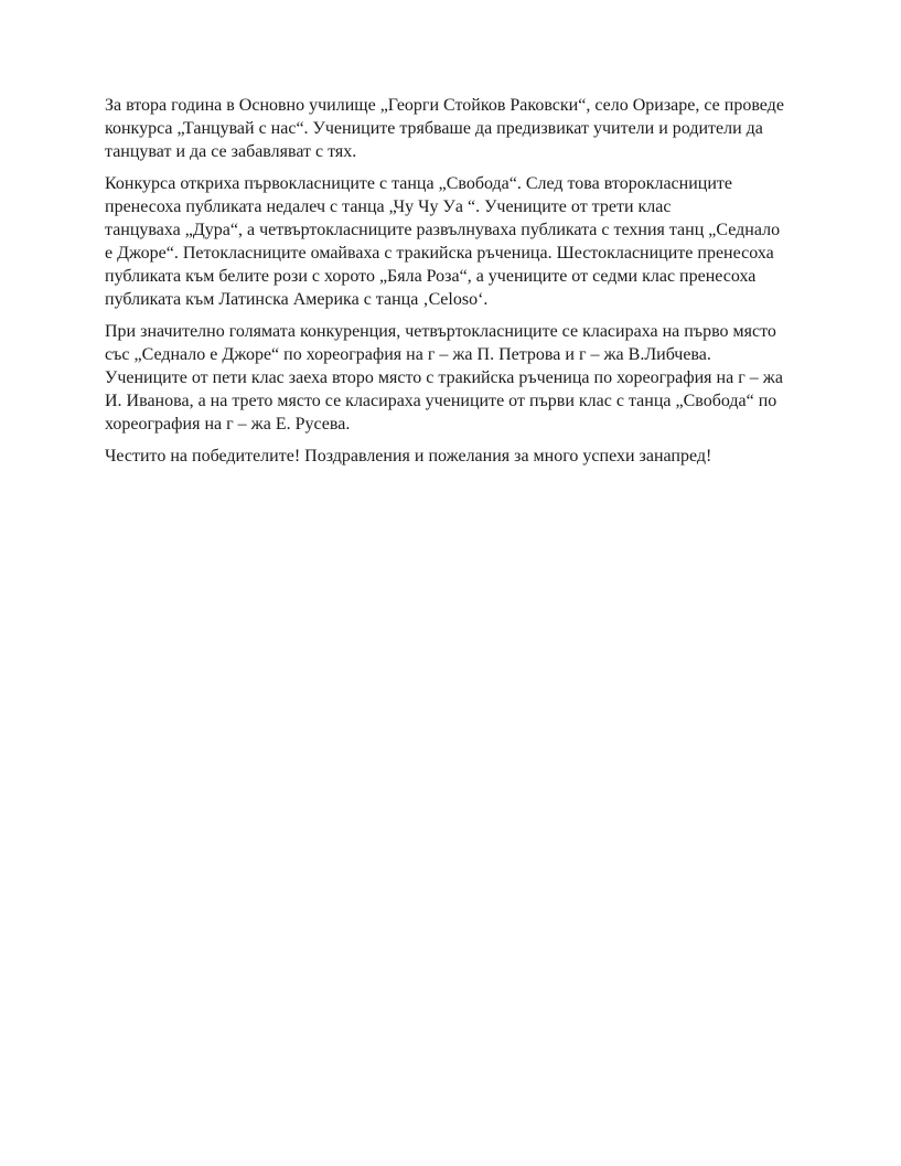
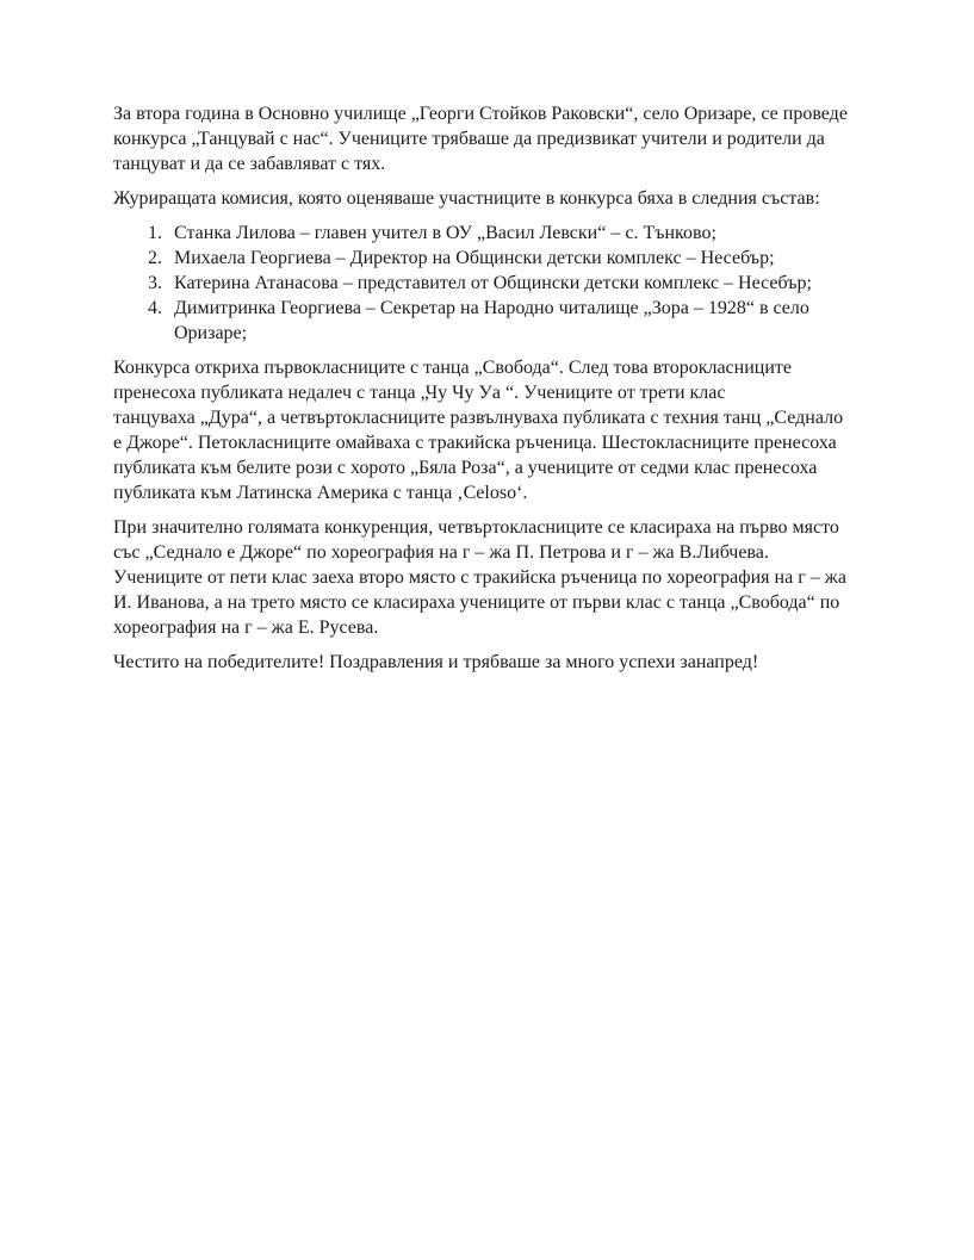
  За втора година в Основно училище „Георги Стойков Раковски“, село Оризаре, се проведе
  конкурса „Танцувай с нас“. Учениците трябваше да предизвикат учители и родители да
  танцуват и да се забавляват с тях.
+ Журиращата комисия, която оценяваше участниците в конкурса бяха в следния състав:
+ Станка Лилова – главен учител в ОУ „Васил Левски“ – с. Тънково;
+ Михаела Георгиева – Директор на Общински детски комплекс – Несебър;
+ Катерина Атанасова – представител от Общински детски комплекс – Несебър;
+ Димитринка Георгиева – Секретар на Народно читалище „Зора – 1928“ в село
+ Оризаре;
  Конкурса откриха първокласниците с танца „Свобода“. След това второкласниците
  пренесоха публиката недалеч с танца „Чу Чу Уа “. Учениците от трети клас
  танцуваха „Дура“, а четвъртокласниците развълнуваха публиката с техния танц „Седнало
  е Джоре“. Петокласниците омайваха с тракийска ръченица. Шестокласниците пренесоха
  публиката към белите рози с хорото „Бяла Роза“, а учениците от седми клас пренесоха
  публиката към Латинска Америка с танца ‚Celoso‘.
  При значително голямата конкуренция, четвъртокласниците се класираха на първо място
  със „Седнало е Джоре“ по хореография на г – жа П. Петрова и г – жа В.Либчева.
  Учениците от пети клас заеха второ място с тракийска ръченица по хореография на г – жа
  И. Иванова, а на трето място се класираха учениците от първи клас с танца „Свобода“ по
  хореография на г – жа Е. Русева.
- Честито на победителите! Поздравления и пожелания за много успехи занапред!
+ Честито на победителите! Поздравления и трябваше за много успехи занапред!
